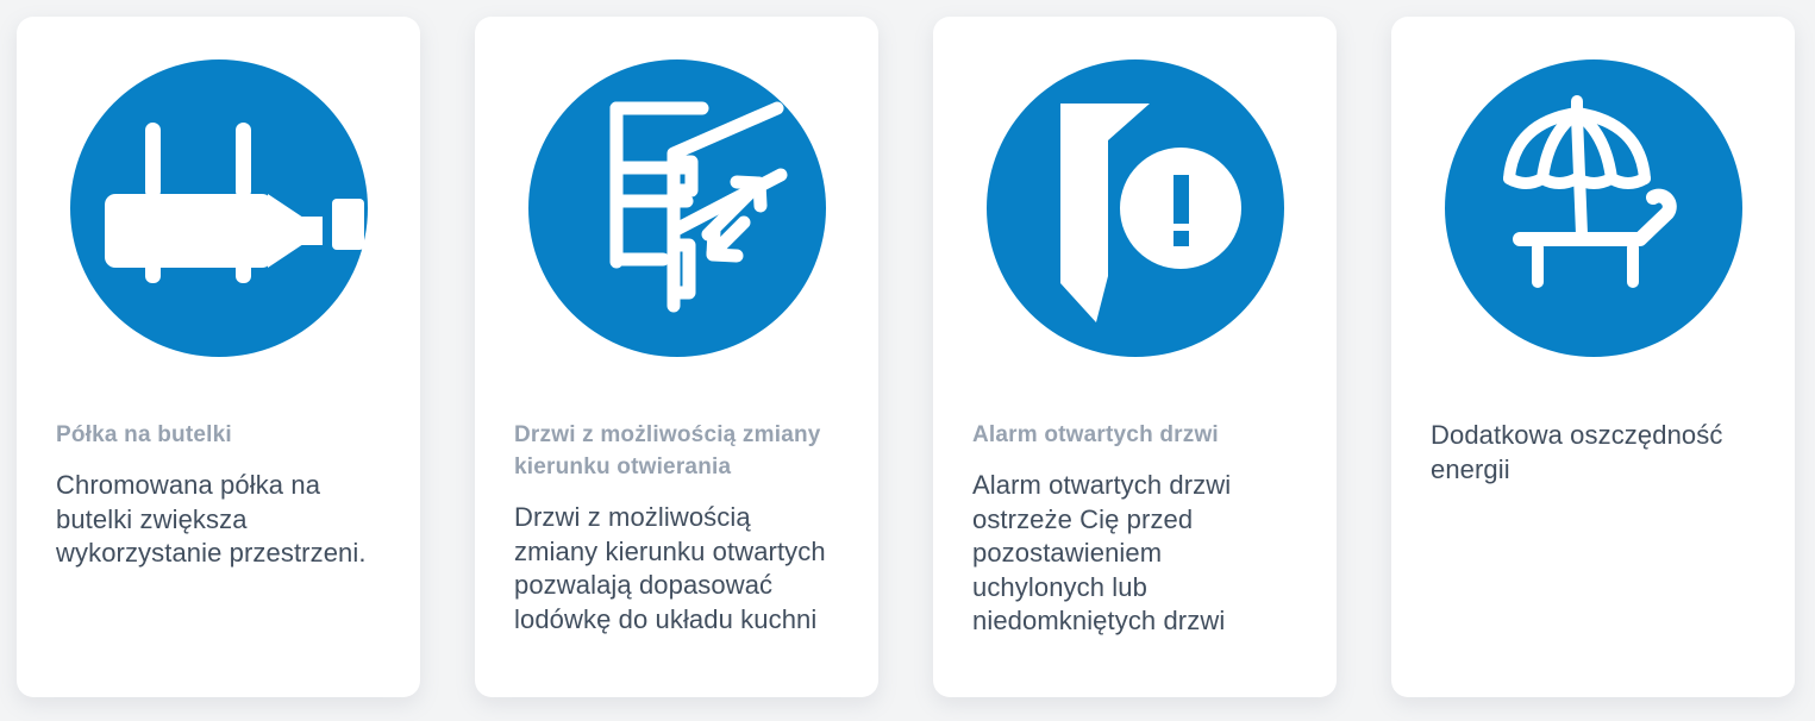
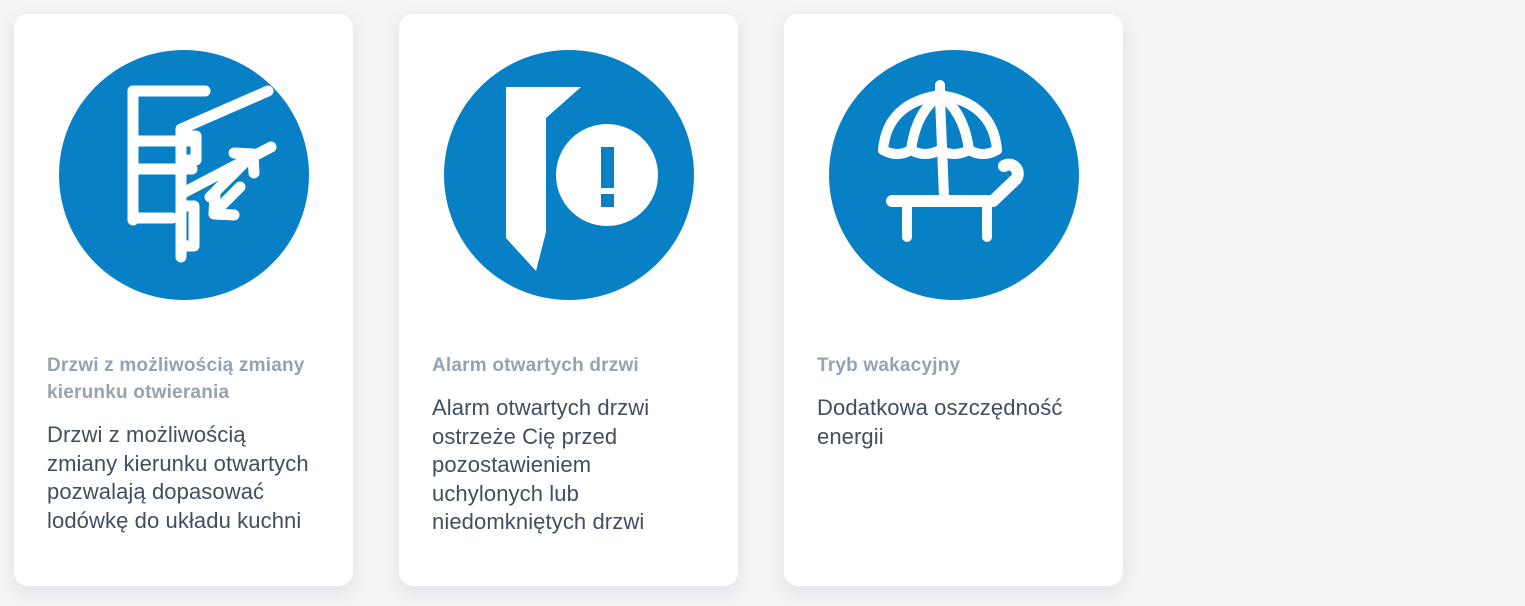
- Półka na butelki
- Chromowana półka na butelki zwiększa wykorzystanie przestrzeni.
  Drzwi z możliwością zmiany kierunku otwierania
  Drzwi z możliwością zmiany kierunku otwartych pozwalają dopasować lodówkę do układu kuchni
  Alarm otwartych drzwi
  Alarm otwartych drzwi ostrzeże Cię przed pozostawieniem uchylonych lub niedomkniętych drzwi
+ Tryb wakacyjny
  Dodatkowa oszczędność energii
